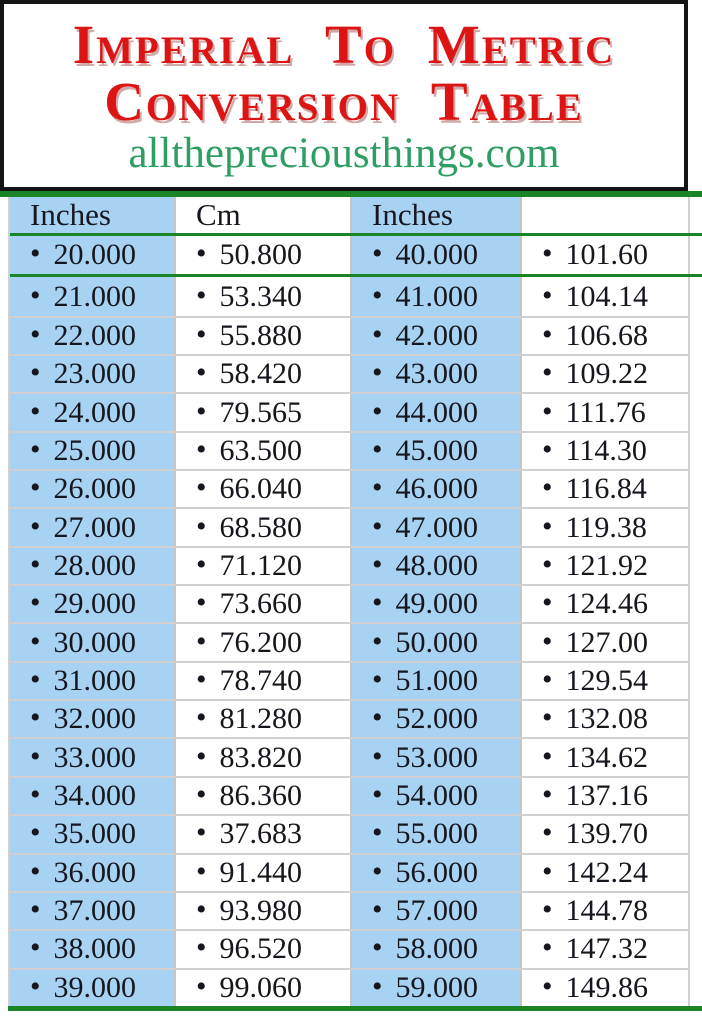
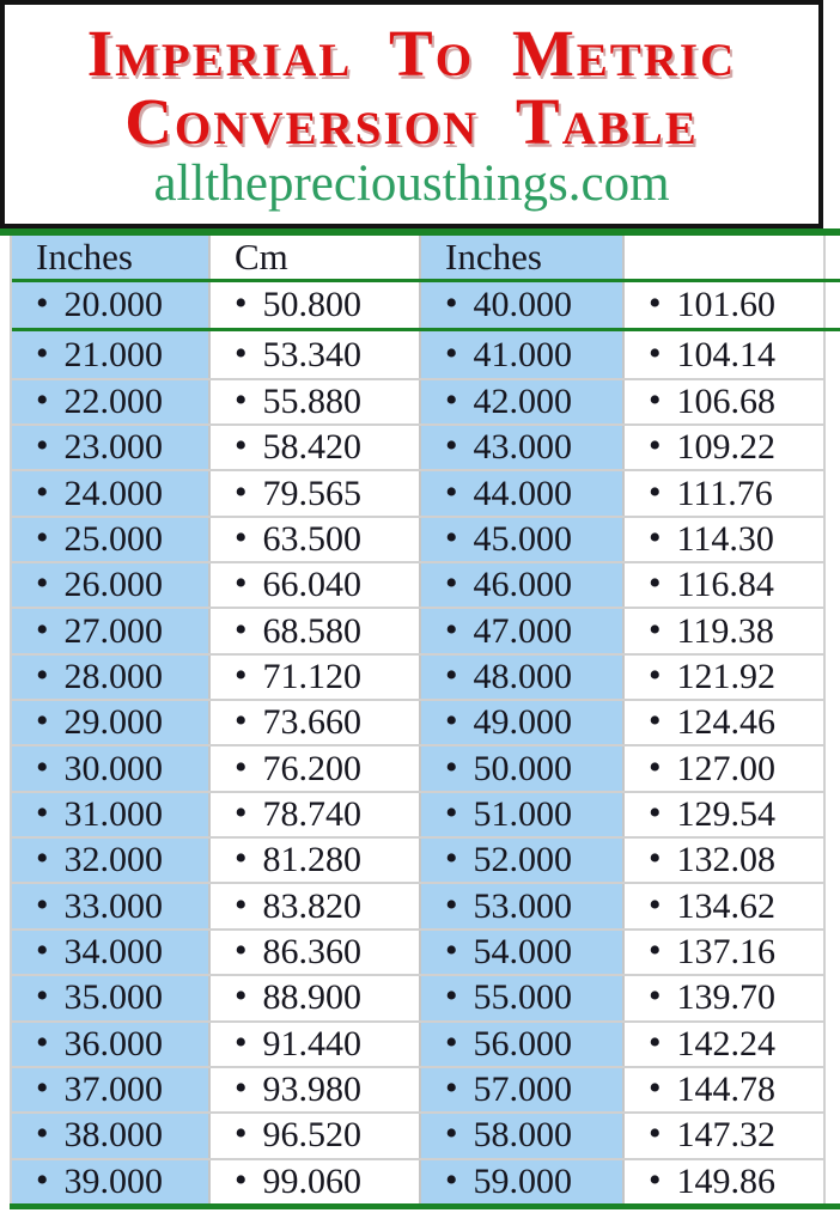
  Imperial To Metric
  Conversion Table
  allthepreciousthings.com
  Inches
  Cm
  Inches
  •
  20.000
  •
  50.800
  •
  40.000
  •
  101.60
  •
  21.000
  •
  53.340
  •
  41.000
  •
  104.14
  •
  22.000
  •
  55.880
  •
  42.000
  •
  106.68
  •
  23.000
  •
  58.420
  •
  43.000
  •
  109.22
  •
  24.000
  •
  79.565
  •
  44.000
  •
  111.76
  •
  25.000
  •
  63.500
  •
  45.000
  •
  114.30
  •
  26.000
  •
  66.040
  •
  46.000
  •
  116.84
  •
  27.000
  •
  68.580
  •
  47.000
  •
  119.38
  •
  28.000
  •
  71.120
  •
  48.000
  •
  121.92
  •
  29.000
  •
  73.660
  •
  49.000
  •
  124.46
  •
  30.000
  •
  76.200
  •
  50.000
  •
  127.00
  •
  31.000
  •
  78.740
  •
  51.000
  •
  129.54
  •
  32.000
  •
  81.280
  •
  52.000
  •
  132.08
  •
  33.000
  •
  83.820
  •
  53.000
  •
  134.62
  •
  34.000
  •
  86.360
  •
  54.000
  •
  137.16
  •
  35.000
  •
- 37.683
+ 88.900
  •
  55.000
  •
  139.70
  •
  36.000
  •
  91.440
  •
  56.000
  •
  142.24
  •
  37.000
  •
  93.980
  •
  57.000
  •
  144.78
  •
  38.000
  •
  96.520
  •
  58.000
  •
  147.32
  •
  39.000
  •
  99.060
  •
  59.000
  •
  149.86
